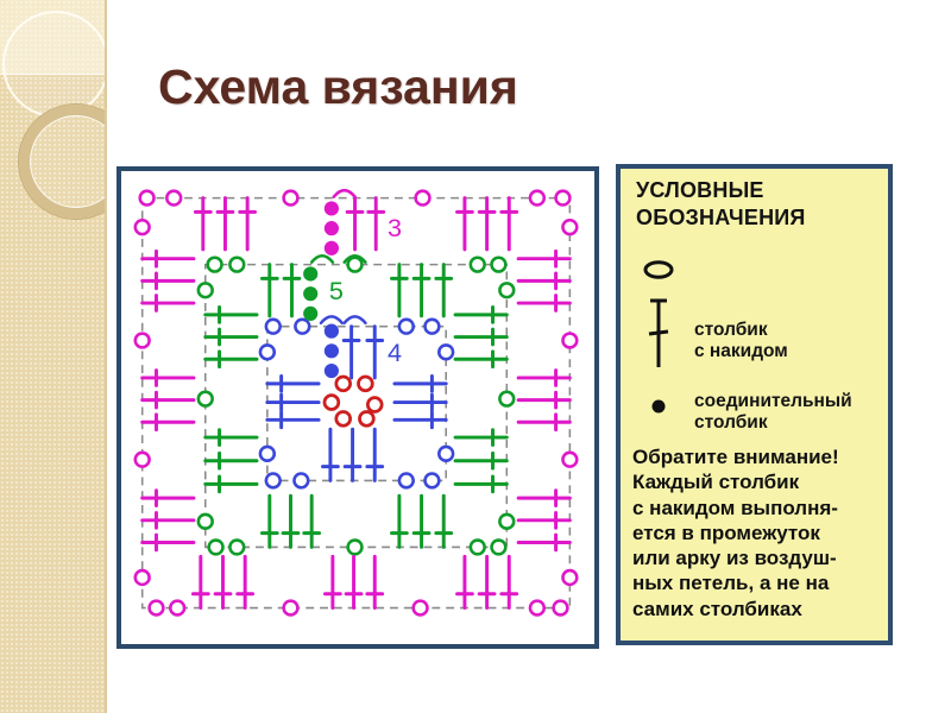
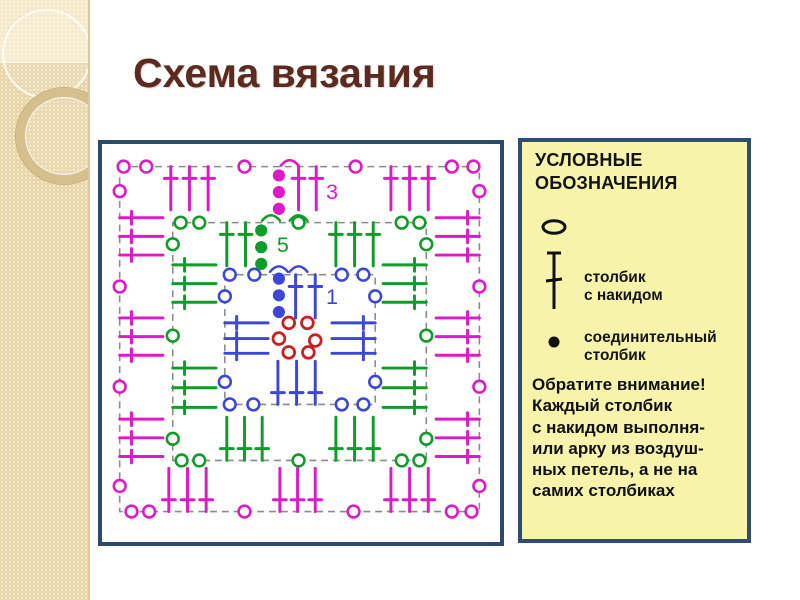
  Схема вязания
- 4
+ 1
  5
  3
  УСЛОВНЫЕ
  ОБОЗНАЧЕНИЯ
  столбик
  с накидом
  соединительный
  столбик
  Обратите внимание!
  Каждый столбик
  с накидом выполня-
- ется в промежуток
  или арку из воздуш-
  ных петель, а не на
  самих столбиках
